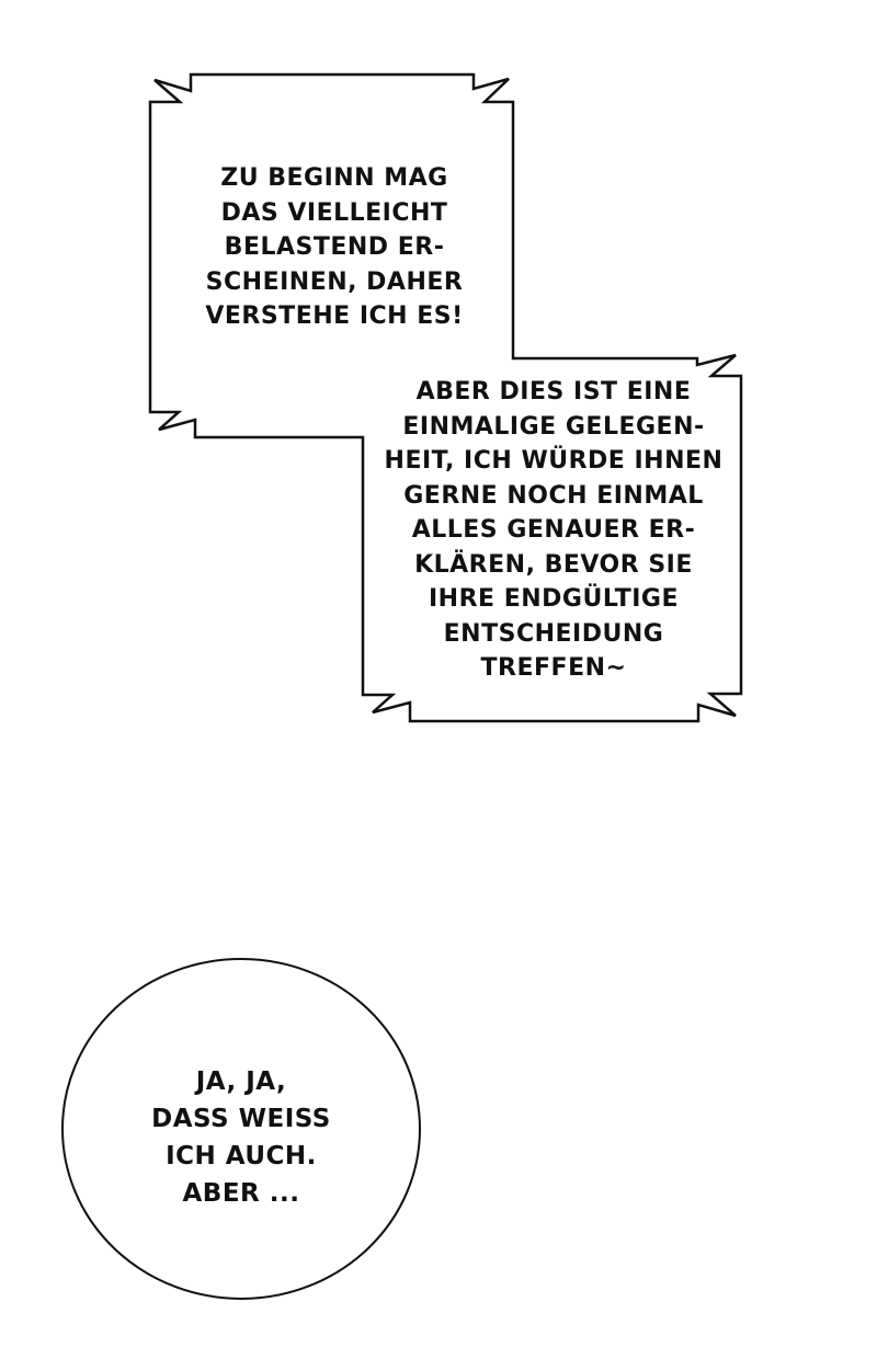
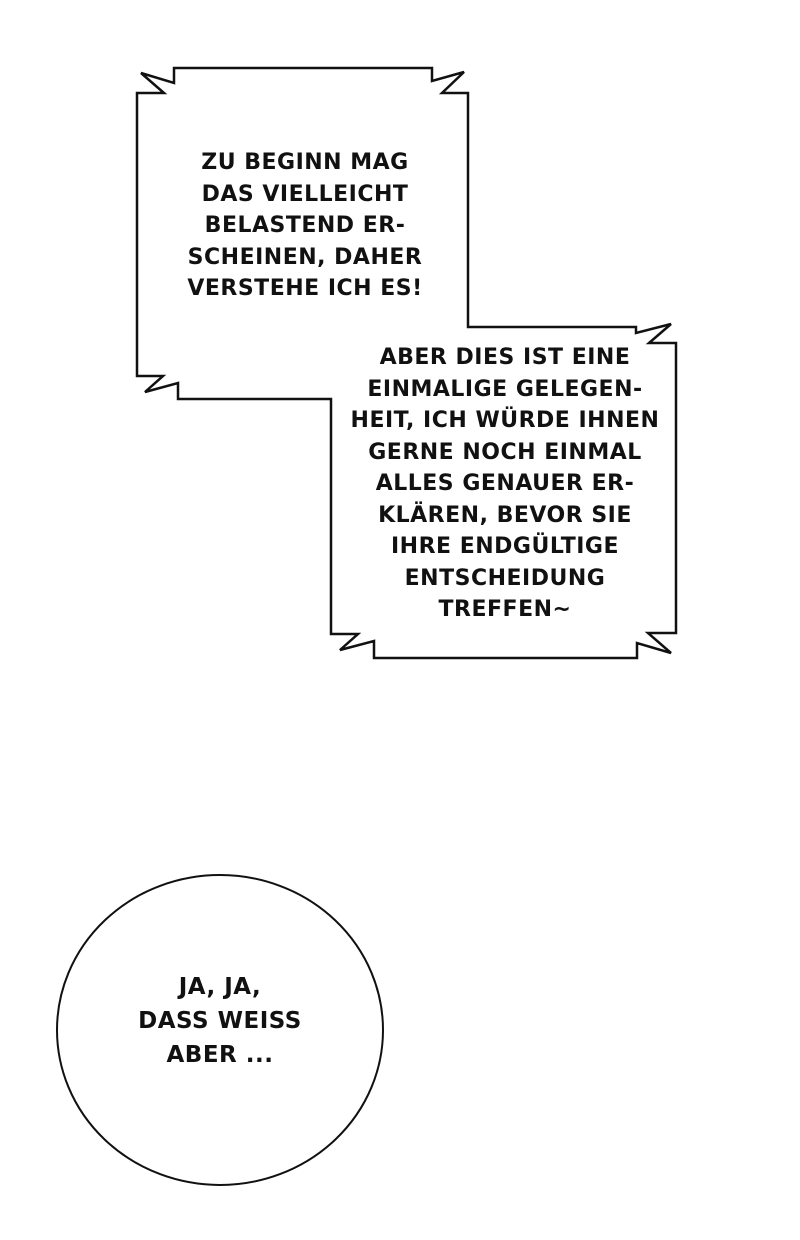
  ZU BEGINN MAG
  DAS VIELLEICHT
  BELASTEND ER-
  SCHEINEN, DAHER
  VERSTEHE ICH ES!
  ABER DIES IST EINE
  EINMALIGE GELEGEN-
  HEIT, ICH WÜRDE IHNEN
  GERNE NOCH EINMAL
  ALLES GENAUER ER-
  KLÄREN, BEVOR SIE
  IHRE ENDGÜLTIGE
  ENTSCHEIDUNG
  TREFFEN~
  JA, JA,
  DASS WEISS
- ICH AUCH.
  ABER ...
